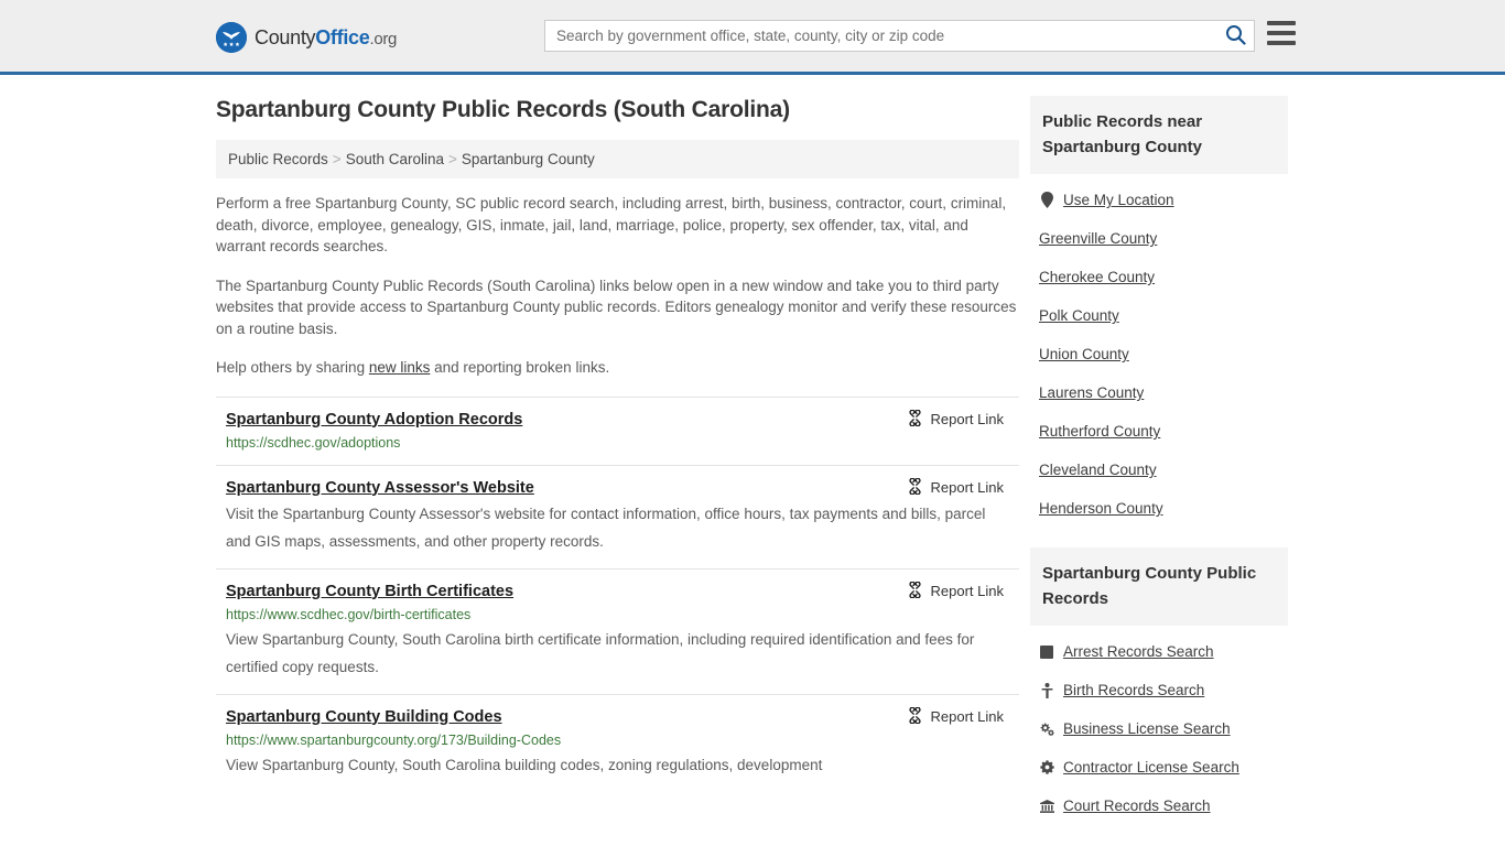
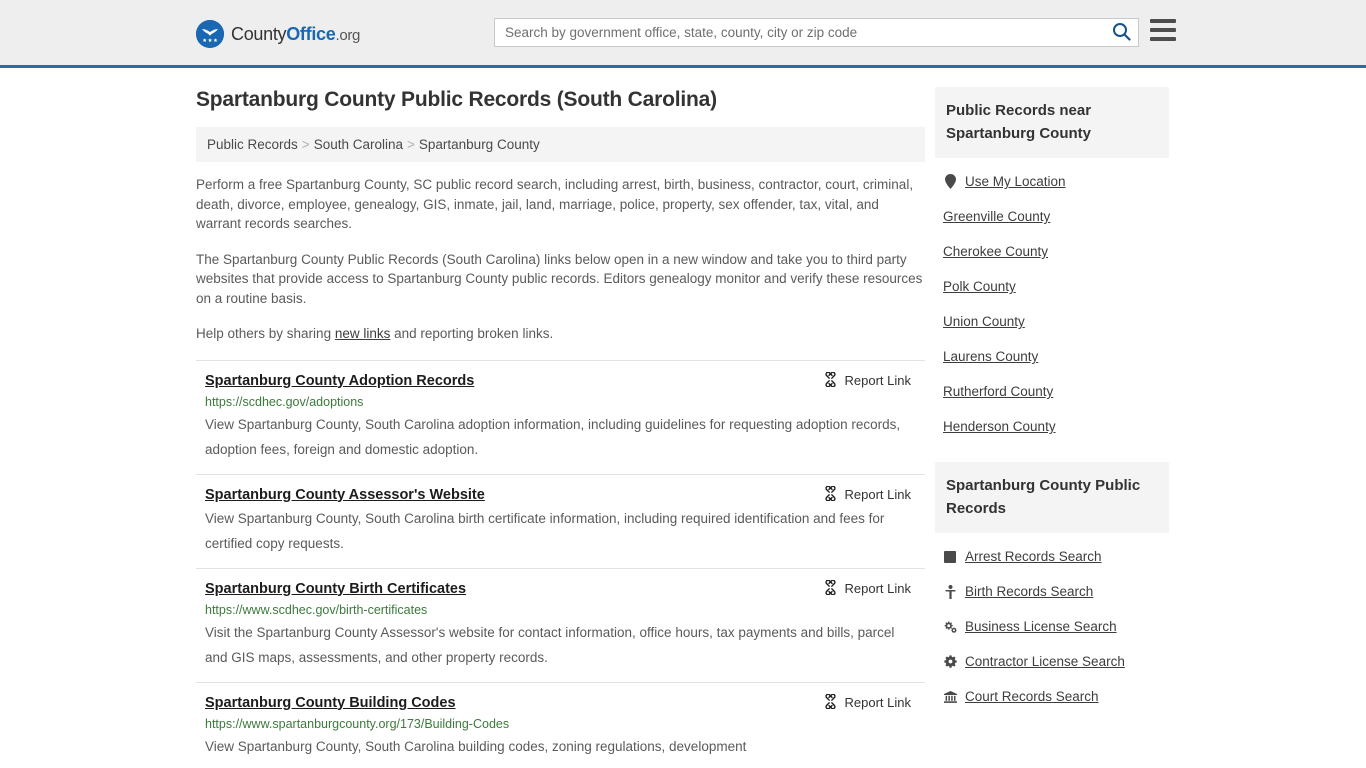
  CountyOffice.org
  Search by government office, state, county, city or zip code
  Spartanburg County Public Records (South Carolina)
  Public Records > South Carolina > Spartanburg County
  Perform a free Spartanburg County, SC public record search, including arrest, birth, business, contractor, court, criminal, death, divorce, employee, genealogy, GIS, inmate, jail, land, marriage, police, property, sex offender, tax, vital, and warrant records searches.
  The Spartanburg County Public Records (South Carolina) links below open in a new window and take you to third party websites that provide access to Spartanburg County public records. Editors genealogy monitor and verify these resources on a routine basis.
  Help others by sharing new links and reporting broken links.
  Spartanburg County Adoption Records
  Report Link
  https://scdhec.gov/adoptions
+ View Spartanburg County, South Carolina adoption information, including guidelines for requesting adoption records, adoption fees, foreign and domestic adoption.
  Spartanburg County Assessor's Website
  Report Link
- Visit the Spartanburg County Assessor's website for contact information, office hours, tax payments and bills, parcel and GIS maps, assessments, and other property records.
+ View Spartanburg County, South Carolina birth certificate information, including required identification and fees for certified copy requests.
  Spartanburg County Birth Certificates
  Report Link
  https://www.scdhec.gov/birth-certificates
- View Spartanburg County, South Carolina birth certificate information, including required identification and fees for certified copy requests.
+ Visit the Spartanburg County Assessor's website for contact information, office hours, tax payments and bills, parcel and GIS maps, assessments, and other property records.
  Spartanburg County Building Codes
  Report Link
  https://www.spartanburgcounty.org/173/Building-Codes
  View Spartanburg County, South Carolina building codes, zoning regulations, development
  Public Records near Spartanburg County
  Use My Location
  Greenville County
  Cherokee County
  Polk County
  Union County
  Laurens County
  Rutherford County
- Cleveland County
  Henderson County
  Spartanburg County Public Records
  Arrest Records Search
  Birth Records Search
  Business License Search
  Contractor License Search
  Court Records Search
